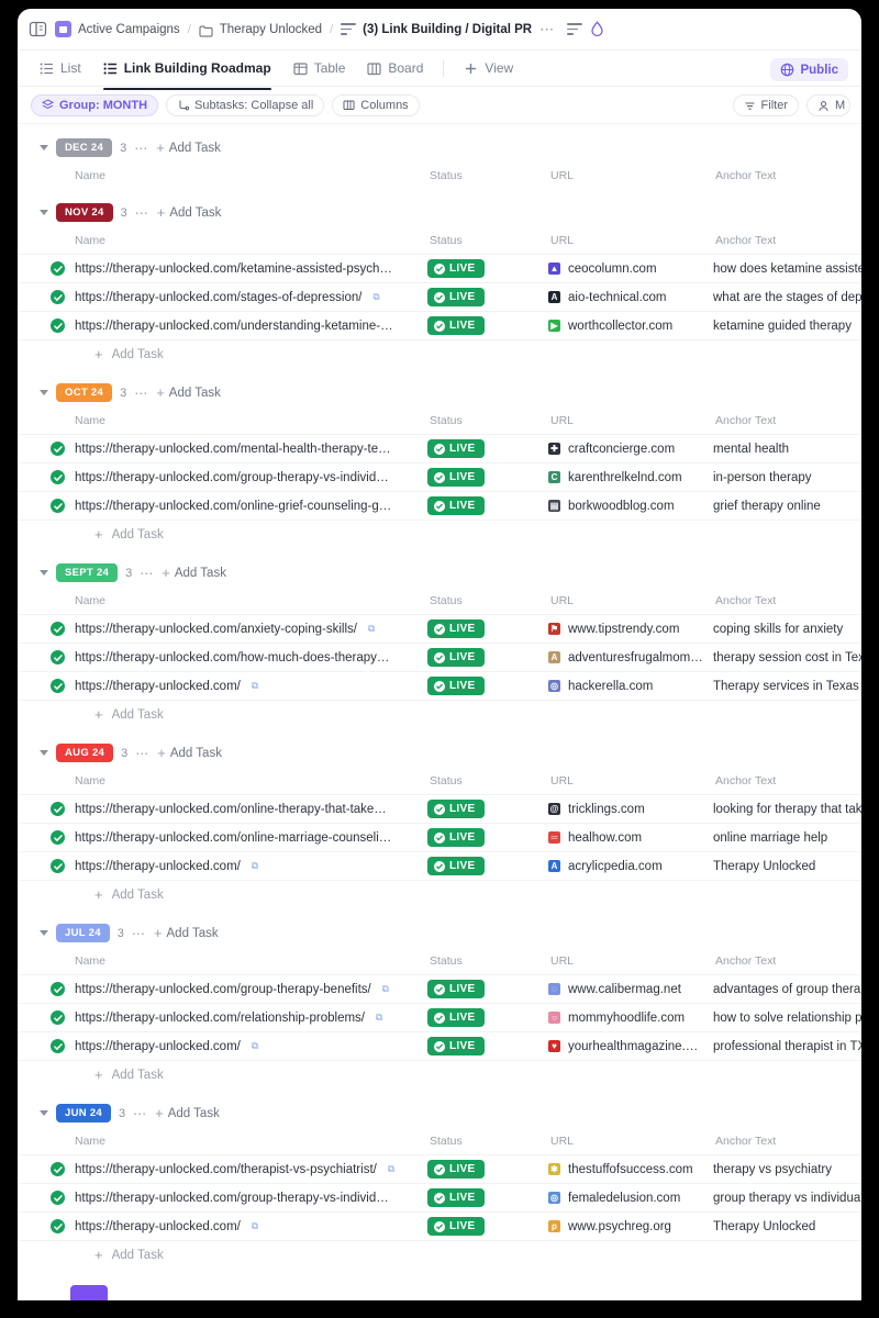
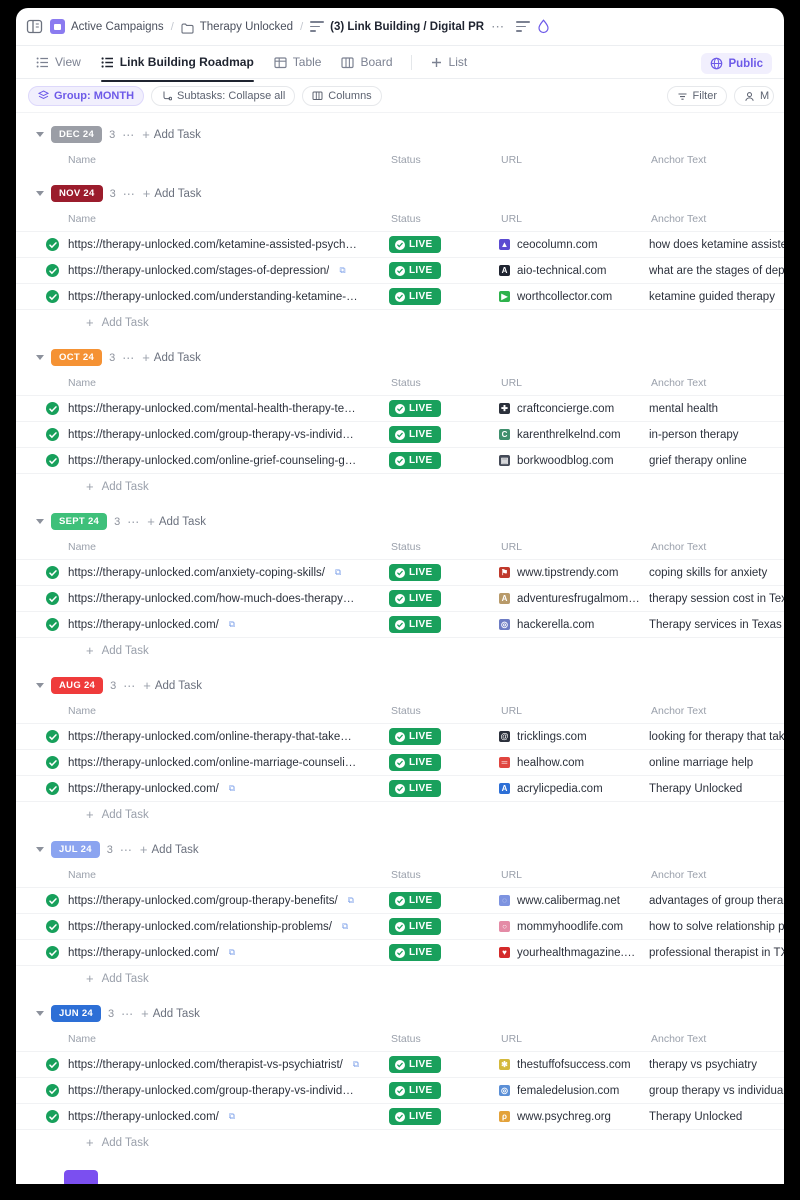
  Active Campaigns
  /
  Therapy Unlocked
  /
  (3) Link Building / Digital PR
  ⋯
- List
+ View
  Link Building Roadmap
  Table
  Board
- View
+ List
  Public
  Group: MONTH
  Subtasks: Collapse all
  Columns
  Filter
  M
  DEC 24
  3
  ⋯
  +
  Add Task
  Name	Status	URL	Anchor Text
  NOV 24
  3
  ⋯
  +
  Add Task
  Name	Status	URL	Anchor Text
  https://therapy-unlocked.com/ketamine-assisted-psych…	LIVE	▲ ceocolumn.com	how does ketamine assiste
  https://therapy-unlocked.com/stages-of-depression/ ⧉	LIVE	A aio-technical.com	what are the stages of dep
  https://therapy-unlocked.com/understanding-ketamine-…	LIVE	▶ worthcollector.com	ketamine guided therapy
  +
  Add Task
  OCT 24
  3
  ⋯
  +
  Add Task
  Name	Status	URL	Anchor Text
  https://therapy-unlocked.com/mental-health-therapy-te…	LIVE	✚ craftconcierge.com	mental health
  https://therapy-unlocked.com/group-therapy-vs-individ…	LIVE	C karenthrelkelnd.com	in-person therapy
  https://therapy-unlocked.com/online-grief-counseling-g…	LIVE	▤ borkwoodblog.com	grief therapy online
  +
  Add Task
  SEPT 24
  3
  ⋯
  +
  Add Task
  Name	Status	URL	Anchor Text
  https://therapy-unlocked.com/anxiety-coping-skills/ ⧉	LIVE	⚑ www.tipstrendy.com	coping skills for anxiety
  https://therapy-unlocked.com/how-much-does-therapy…	LIVE	A adventuresfrugalmom…	therapy session cost in Tex
  https://therapy-unlocked.com/ ⧉	LIVE	◎ hackerella.com	Therapy services in Texas
  +
  Add Task
  AUG 24
  3
  ⋯
  +
  Add Task
  Name	Status	URL	Anchor Text
  https://therapy-unlocked.com/online-therapy-that-take…	LIVE	@ tricklings.com	looking for therapy that tak
  https://therapy-unlocked.com/online-marriage-counseli…	LIVE	═ healhow.com	online marriage help
  https://therapy-unlocked.com/ ⧉	LIVE	A acrylicpedia.com	Therapy Unlocked
  +
  Add Task
  JUL 24
  3
  ⋯
  +
  Add Task
  Name	Status	URL	Anchor Text
  https://therapy-unlocked.com/group-therapy-benefits/ ⧉	LIVE	www.calibermag.net	advantages of group thera
  https://therapy-unlocked.com/relationship-problems/ ⧉	LIVE	○ mommyhoodlife.com	how to solve relationship p
  https://therapy-unlocked.com/ ⧉	LIVE	♥ yourhealthmagazine.…	professional therapist in T
  +
  Add Task
  JUN 24
  3
  ⋯
  +
  Add Task
  Name	Status	URL	Anchor Text
  https://therapy-unlocked.com/therapist-vs-psychiatrist/ ⧉	LIVE	✱ thestuffofsuccess.com	therapy vs psychiatry
  https://therapy-unlocked.com/group-therapy-vs-individ…	LIVE	◎ femaledelusion.com	group therapy vs individua
  https://therapy-unlocked.com/ ⧉	LIVE	ρ www.psychreg.org	Therapy Unlocked
  +
  Add Task
